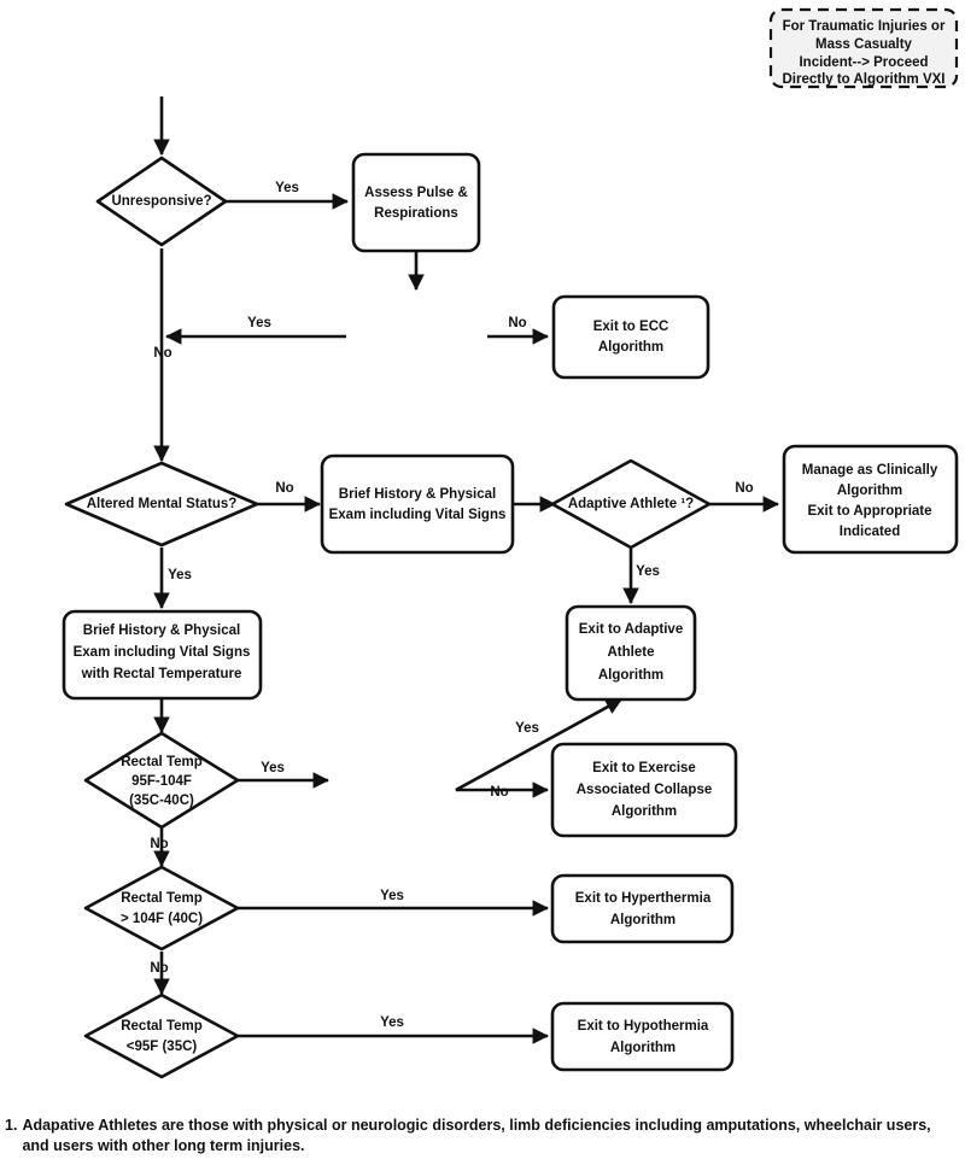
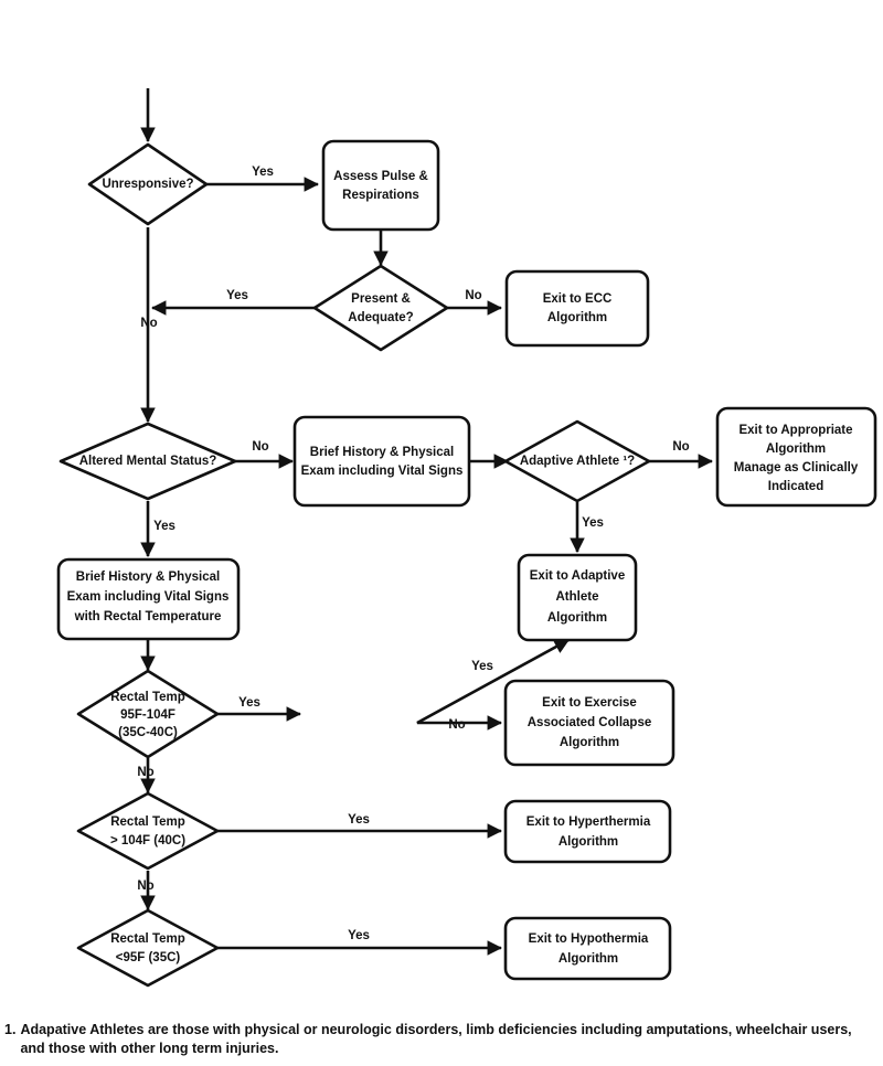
- For Traumatic Injuries or
- Mass Casualty
- Incident--> Proceed
- Directly to Algorithm VXI
  Unresponsive?
  Assess Pulse &
  Respirations
+ Present &
+ Adequate?
  Exit to ECC
  Algorithm
  Altered Mental Status?
  Brief History & Physical
  Exam including Vital Signs
  Adaptive Athlete ¹?
- Manage as Clinically
+ Exit to Appropriate
  Algorithm
- Exit to Appropriate
+ Manage as Clinically
  Indicated
  Exit to Adaptive
  Athlete
  Algorithm
  Brief History & Physical
  Exam including Vital Signs
  with Rectal Temperature
  Rectal Temp
  95F-104F
  (35C-40C)
  Exit to Exercise
  Associated Collapse
  Algorithm
  Rectal Temp
  > 104F (40C)
  Exit to Hyperthermia
  Algorithm
  Rectal Temp
  <95F (35C)
  Exit to Hypothermia
  Algorithm
  Yes
  No
  Yes
  No
  No
  Yes
  No
  Yes
  Yes
  No
  Yes
  No
  Yes
  No
  Yes
  1.
- Adapative Athletes are those with physical or neurologic disorders, limb deficiencies including amputations, wheelchair users, and users with other long term injuries.
+ Adapative Athletes are those with physical or neurologic disorders, limb deficiencies including amputations, wheelchair users, and those with other long term injuries.
